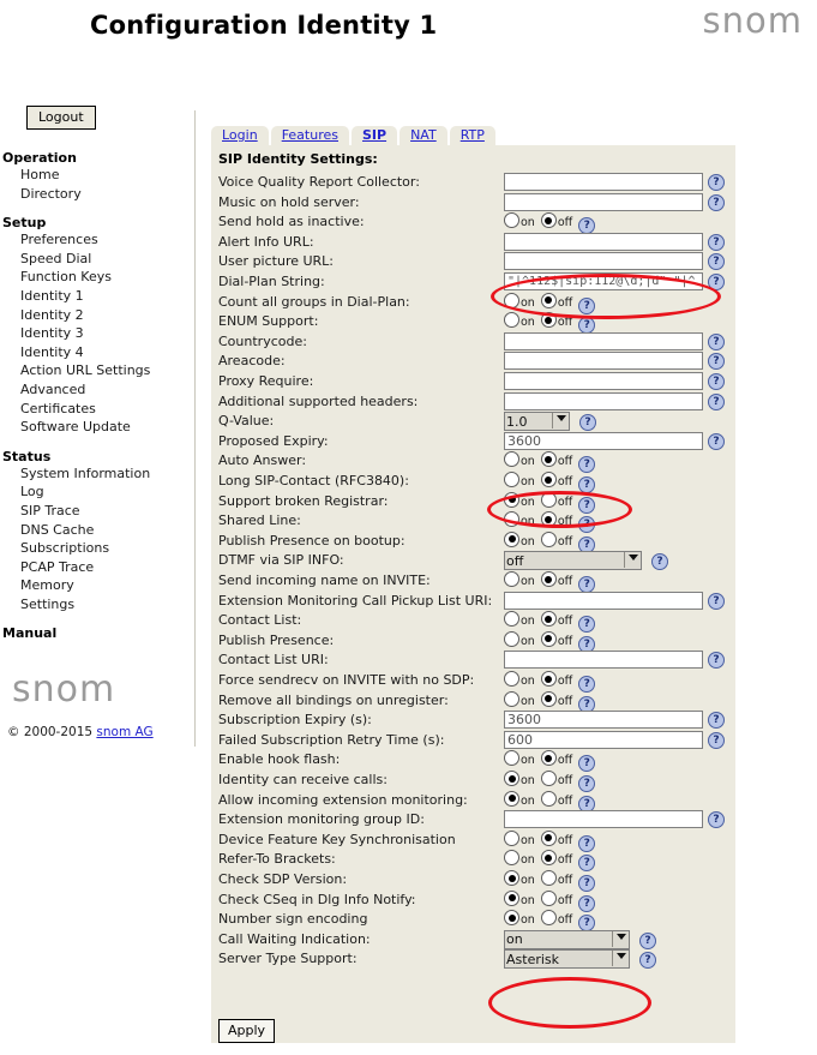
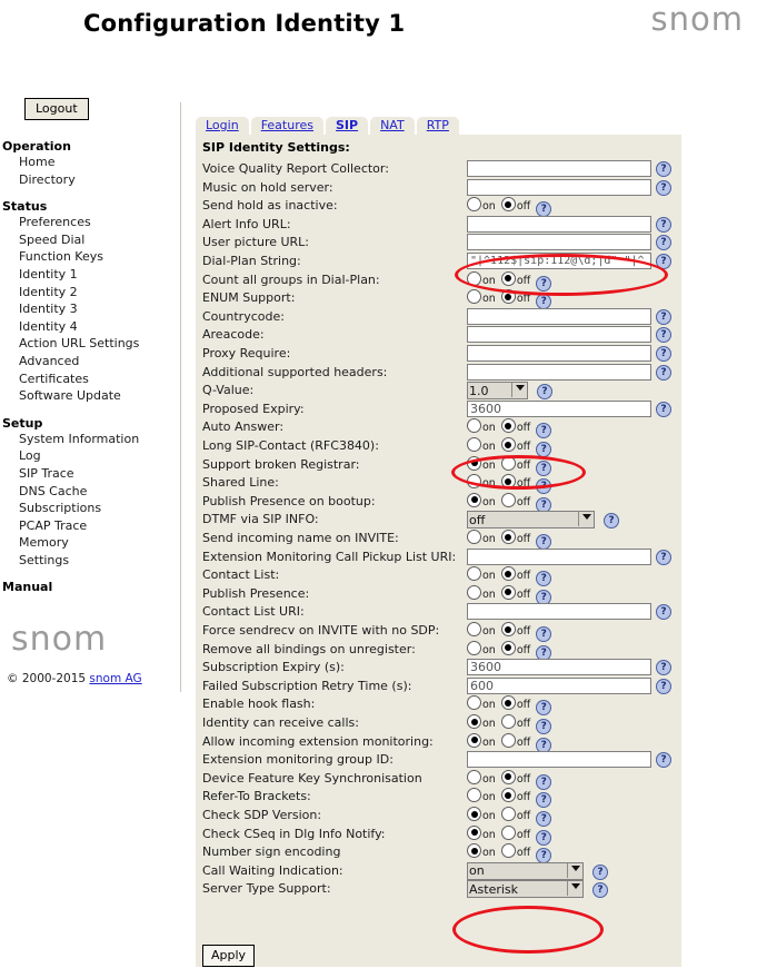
  Configuration Identity 1
  snom
  Logout
  Operation
  Home
  Directory
- Setup
+ Status
  Preferences
  Speed Dial
  Function Keys
  Identity 1
  Identity 2
  Identity 3
  Identity 4
  Action URL Settings
  Advanced
  Certificates
  Software Update
- Status
+ Setup
  System Information
  Log
  SIP Trace
  DNS Cache
  Subscriptions
  PCAP Trace
  Memory
  Settings
  Manual
  snom
  © 2000-2015 snom AG
  Login Features SIP NAT RTP
  SIP Identity Settings:
  Voice Quality Report Collector:
  ?
  Music on hold server:
  ?
  Send hold as inactive:
  on off ?
  Alert Info URL:
  ?
  User picture URL:
  ?
  Dial-Plan String:
  "|^112$|sip:112@\d;|d" "|^
  ?
  Count all groups in Dial-Plan:
  on off ?
  ENUM Support:
  on off ?
  Countrycode:
  ?
  Areacode:
  ?
  Proxy Require:
  ?
  Additional supported headers:
  ?
  Q-Value:
  1.0
  ?
  Proposed Expiry:
  3600
  ?
  Auto Answer:
  on off ?
  Long SIP-Contact (RFC3840):
  on off ?
  Support broken Registrar:
  on off ?
  Shared Line:
  on off ?
  Publish Presence on bootup:
  on off ?
  DTMF via SIP INFO:
  off
  ?
  Send incoming name on INVITE:
  on off ?
  Extension Monitoring Call Pickup List URI:
  ?
  Contact List:
  on off ?
  Publish Presence:
  on off ?
  Contact List URI:
  ?
  Force sendrecv on INVITE with no SDP:
  on off ?
  Remove all bindings on unregister:
  on off ?
  Subscription Expiry (s):
  3600
  ?
  Failed Subscription Retry Time (s):
  600
  ?
  Enable hook flash:
  on off ?
  Identity can receive calls:
  on off ?
  Allow incoming extension monitoring:
  on off ?
  Extension monitoring group ID:
  ?
  Device Feature Key Synchronisation
  on off ?
  Refer-To Brackets:
  on off ?
  Check SDP Version:
  on off ?
  Check CSeq in Dlg Info Notify:
  on off ?
  Number sign encoding
  on off ?
  Call Waiting Indication:
  on
  ?
  Server Type Support:
  Asterisk
  ?
  Apply
